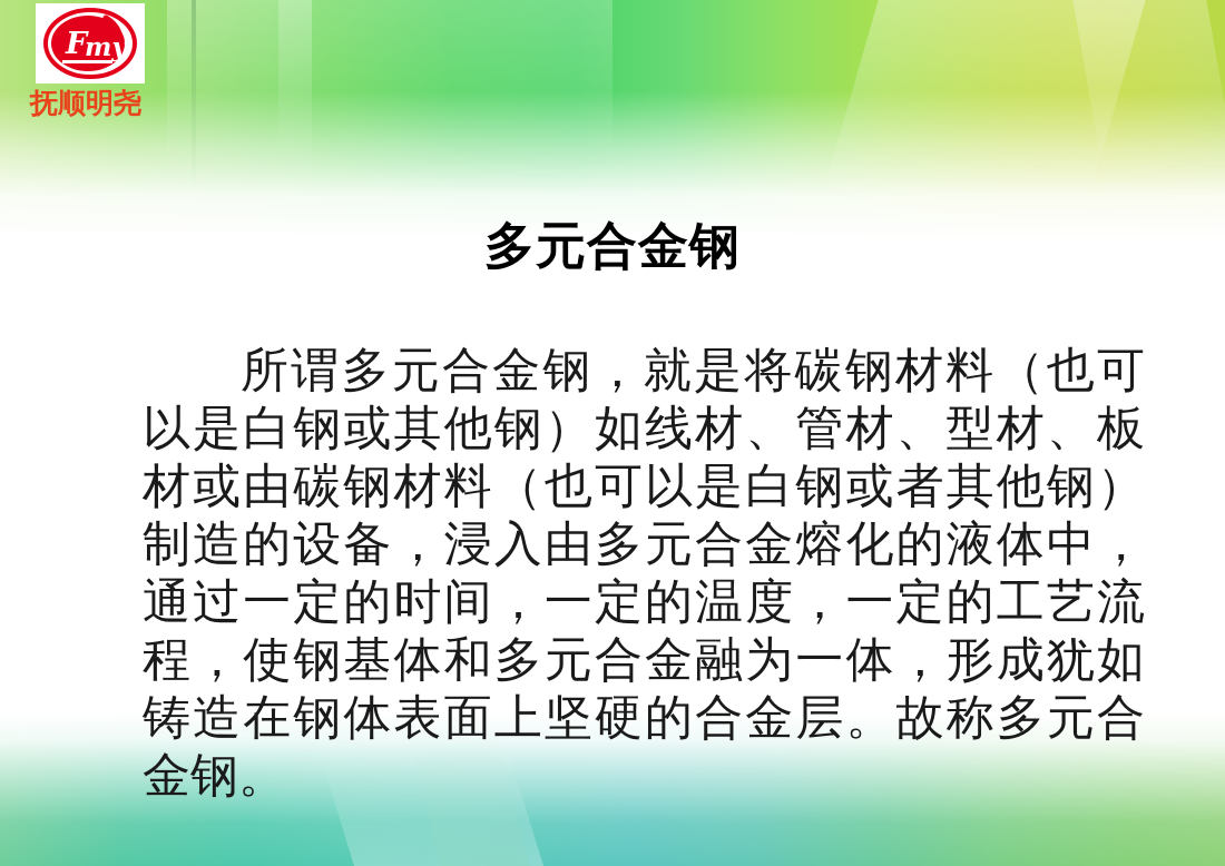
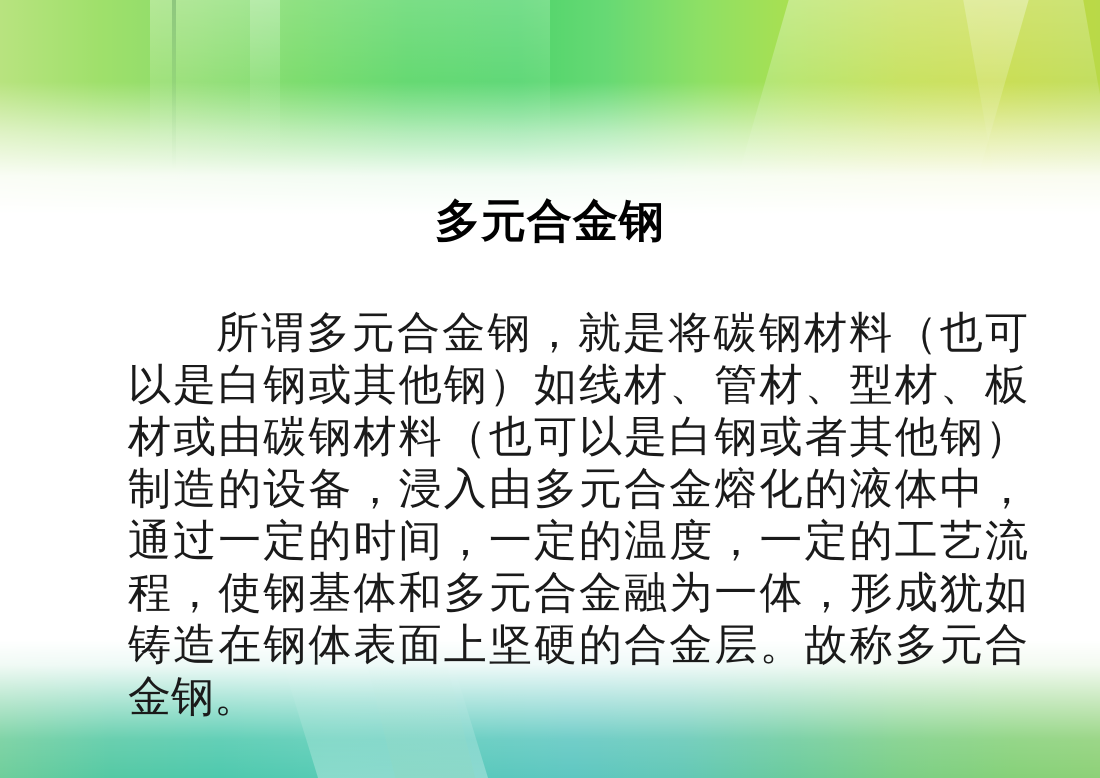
- F
- my
- 抚顺明尧
  多元合金钢
  所谓多元合金钢，就是将碳钢材料（也可以是白钢或其他钢）如线材、管材、型材、板材或由碳钢材料（也可以是白钢或者其他钢）制造的设备，浸入由多元合金熔化的液体中，通过一定的时间，一定的温度，一定的工艺流程，使钢基体和多元合金融为一体，形成犹如铸造在钢体表面上坚硬的合金层。故称多元合金钢。
